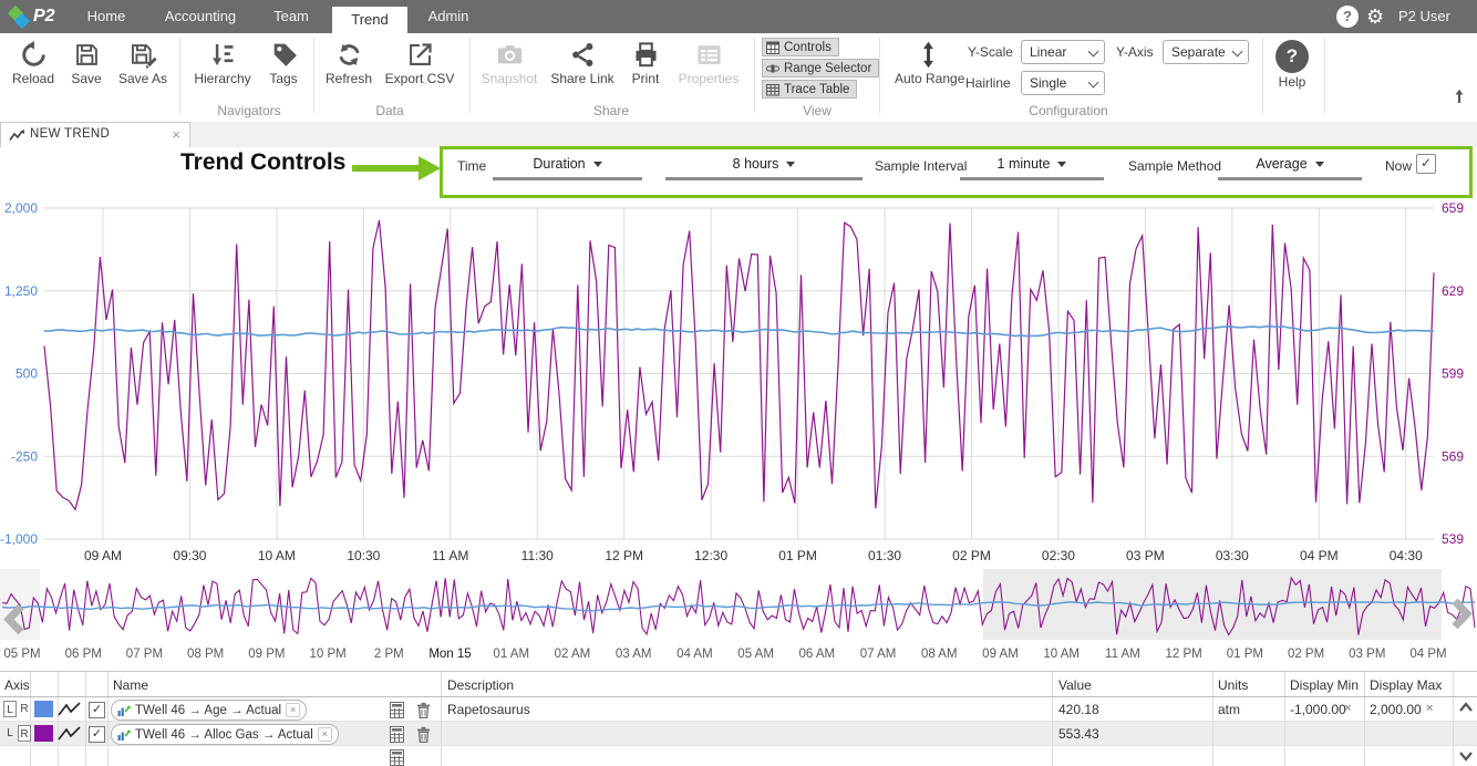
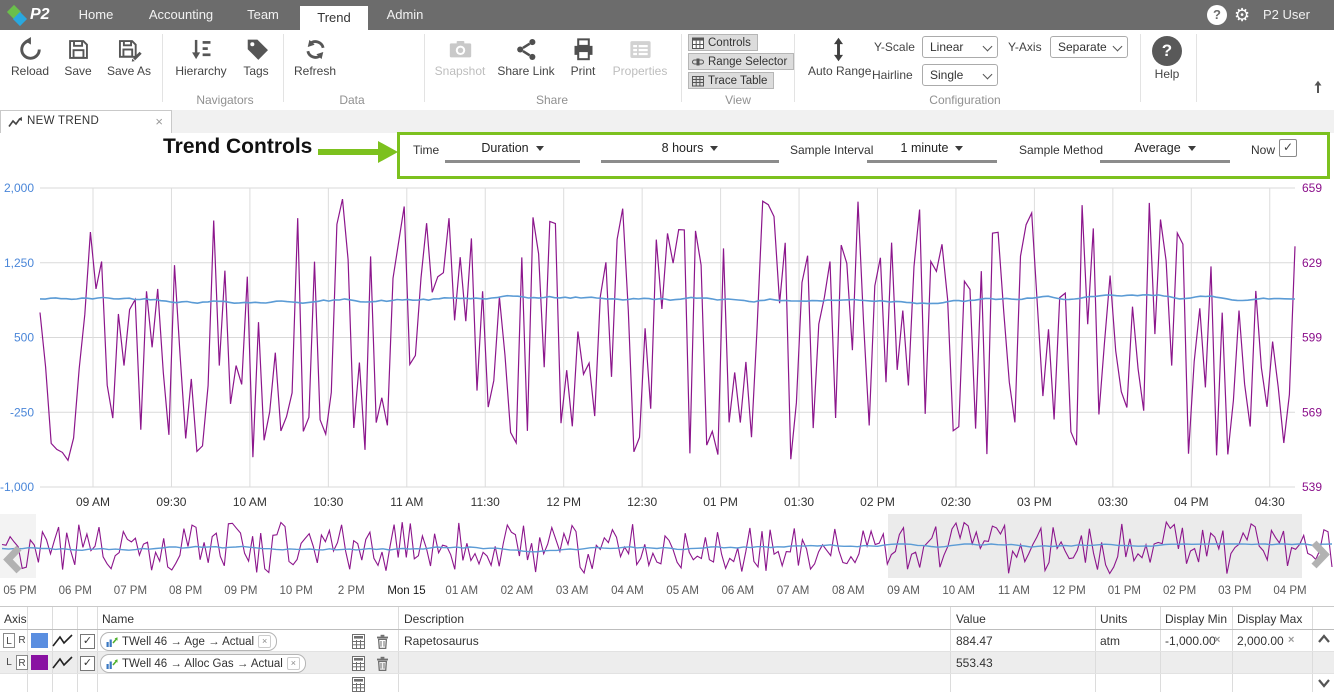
  P2
  Home
  Accounting
  Team
  Trend
  Admin
  ?
  ⚙
  P2 User
  Reload
  Save
  Save As
  Hierarchy
  Tags
  Navigators
  Refresh
- Export CSV
  Data
  Snapshot
  Share Link
  Print
  Properties
  Share
  Controls
  Range Selector
  Trace Table
  View
  Auto Range
  Y-Scale
  Linear
  Y-Axis
  Separate
  Hairline
  Single
  Configuration
  ?
  Help
  NEW TREND
  ×
  Trend Controls
  Time
  Duration
  8 hours
  Sample Interval
  1 minute
  Sample Method
  Average
  Now
  ✓
  2,000
  659
  1,250
  629
  500
  599
  -250
  569
  -1,000
  539
  09 AM
  09:30
  10 AM
  10:30
  11 AM
  11:30
  12 PM
  12:30
  01 PM
  01:30
  02 PM
  02:30
  03 PM
  03:30
  04 PM
  04:30
  05 PM
  06 PM
  07 PM
  08 PM
  09 PM
  10 PM
  2 PM
  Mon 15
  01 AM
  02 AM
  03 AM
  04 AM
  05 AM
  06 AM
  07 AM
  08 AM
  09 AM
  10 AM
  11 AM
  12 PM
  01 PM
  02 PM
  03 PM
  04 PM
  Axis
  Name
  Description
  Value
  Units
  Display Min
  Display Max
  L
  R
  ✓
  TWell 46 → Age → Actual
  ×
  Rapetosaurus
- 420.18
+ 884.47
  atm
  -1,000.00
  ×
  2,000.00
  ×
  L
  R
  ✓
  TWell 46 → Alloc Gas → Actual
  ×
  553.43
